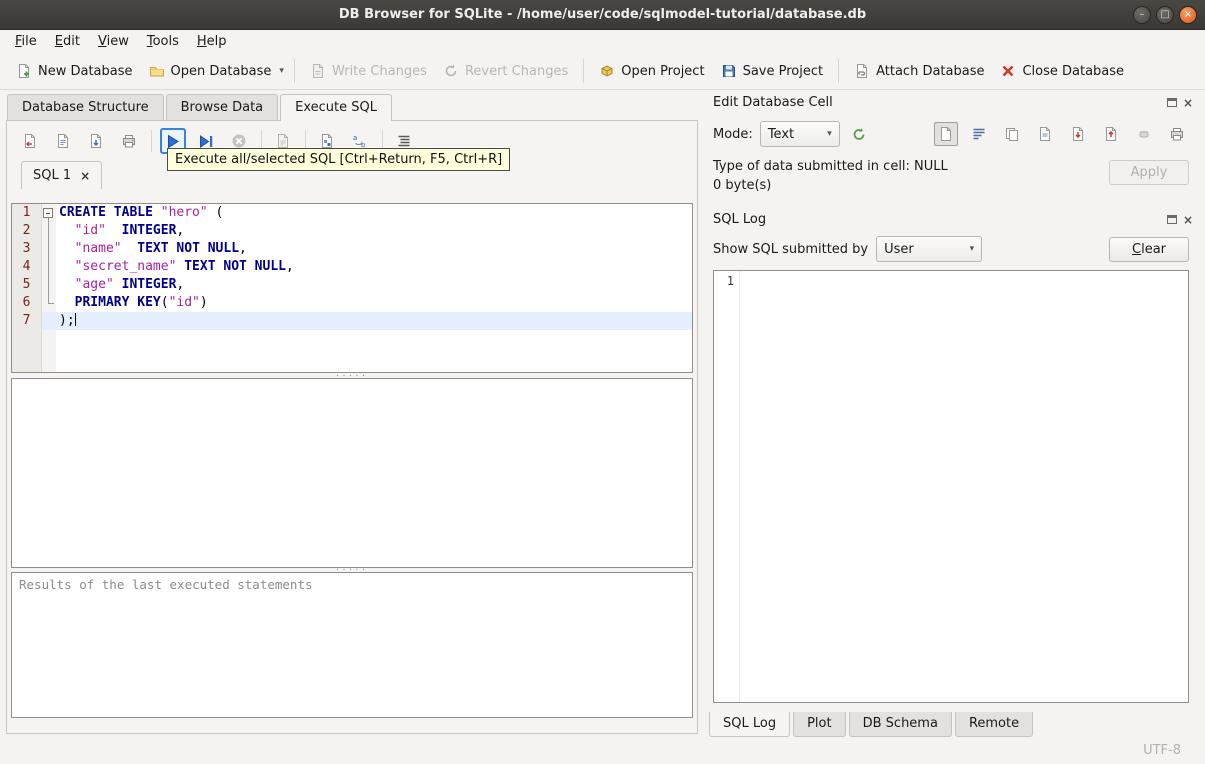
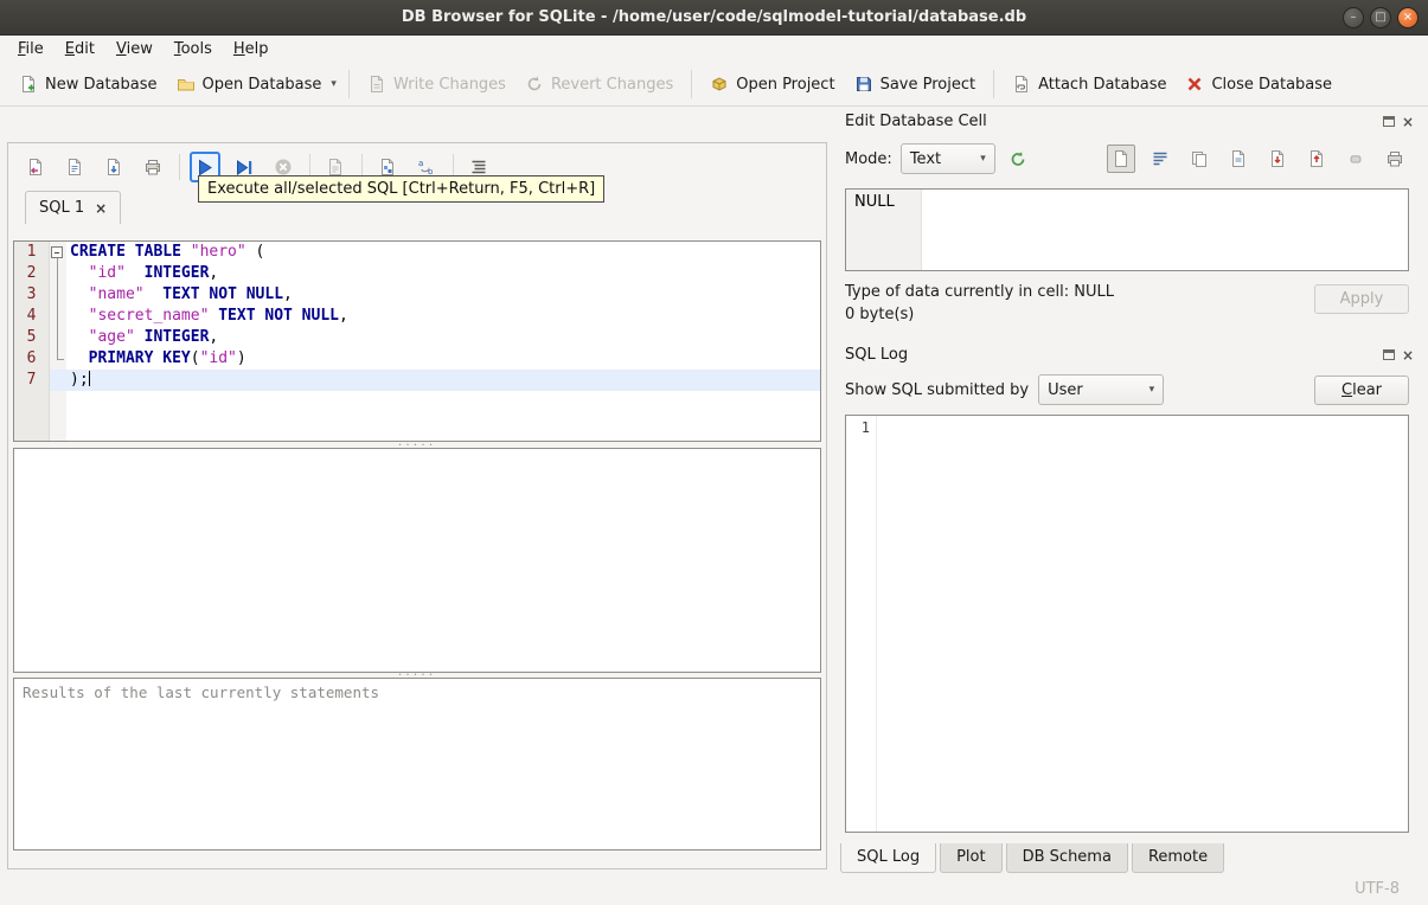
  DB Browser for SQLite - /home/user/code/sqlmodel-tutorial/database.db
  –
  □
  ×
  File
  Edit
  View
  Tools
  Help
  New Database
  Open Database
  ▾
  Write Changes
  Revert Changes
  Open Project
  Save Project
  Attach Database
  Close Database
- Database Structure
- Browse Data
- Execute SQL
  a
  b
  SQL 1
  ×
  Execute all/selected SQL [Ctrl+Return, F5, Ctrl+R]
  1
  CREATE TABLE "hero" (
  2
  "id" INTEGER,
  3
  "name" TEXT NOT NULL,
  4
  "secret_name" TEXT NOT NULL,
  5
  "age" INTEGER,
  6
  PRIMARY KEY("id")
  7
  );
  ·····
  ·····
- Results of the last executed statements
+ Results of the last currently statements
  Edit Database Cell
  ×
  Mode:
  Text
  ▾
+ NULL
- Type of data submitted in cell: NULL
+ Type of data currently in cell: NULL
  0 byte(s)
  Apply
  SQL Log
  ×
  Show SQL submitted by
  User
  ▾
  Clear
  1
  SQL Log
  Plot
  DB Schema
  Remote
  UTF-8
